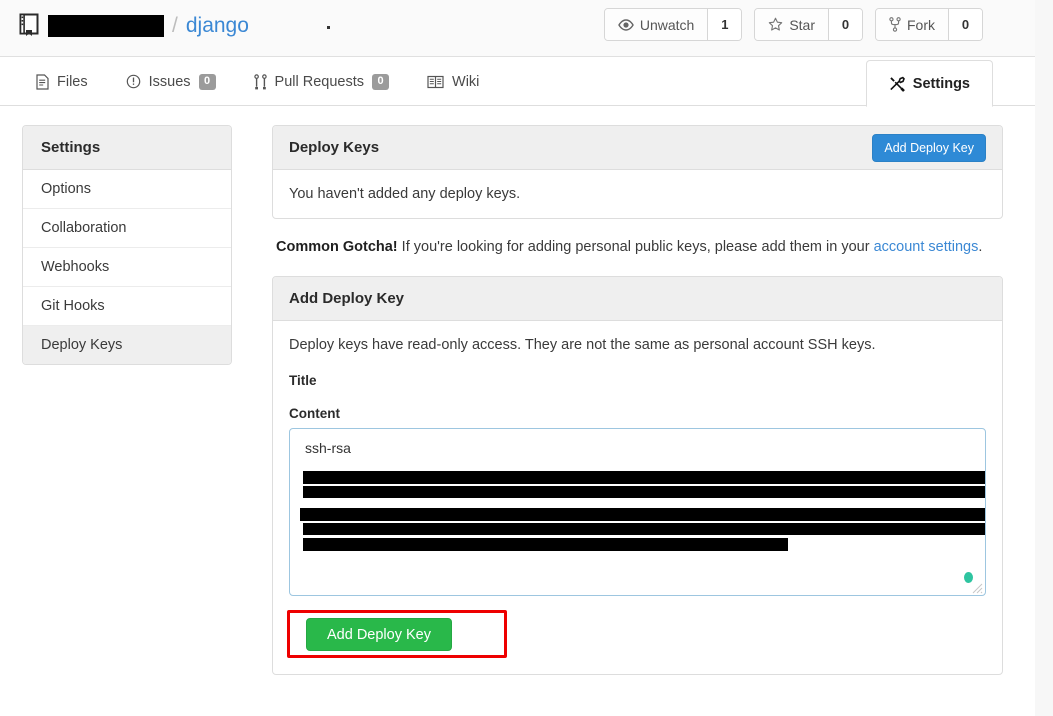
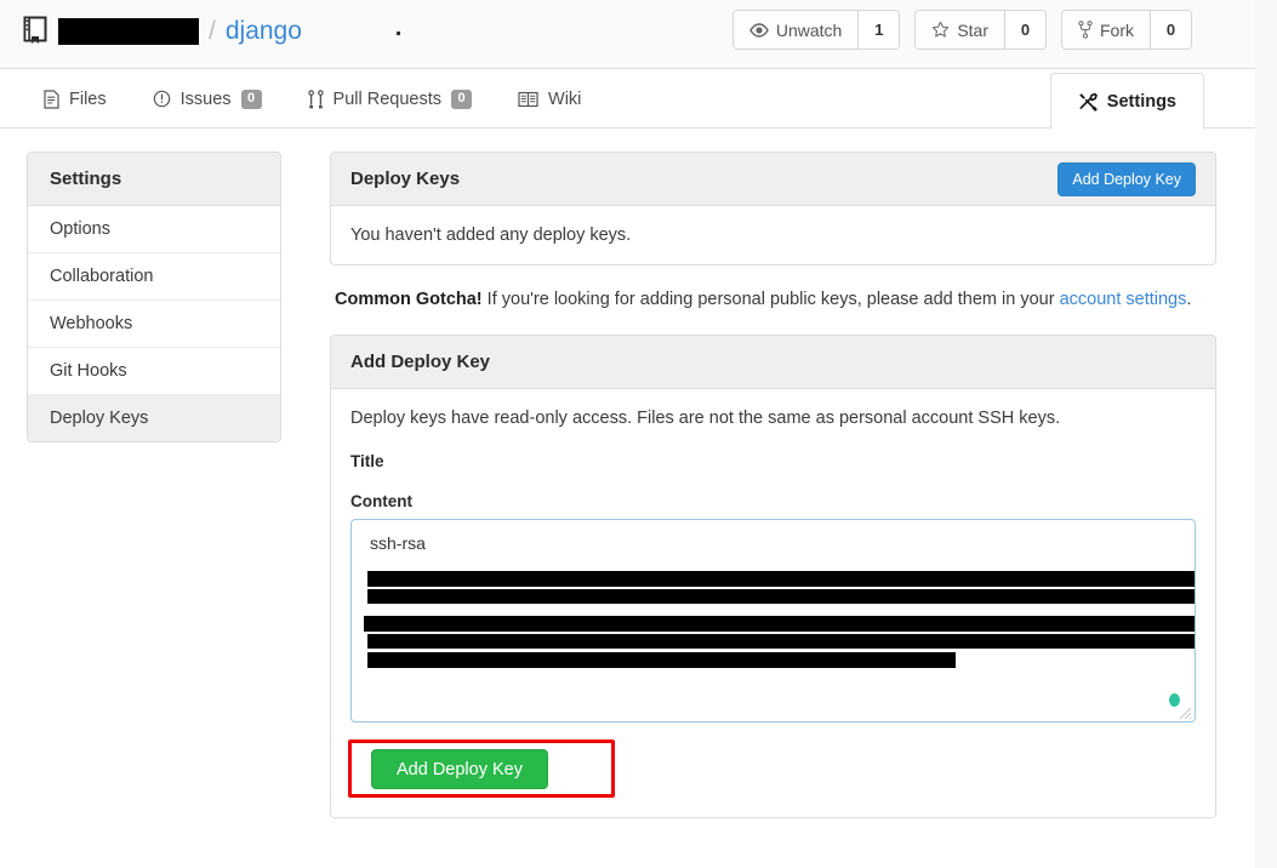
  /
  django
  Unwatch
  1
  Star
  0
  Fork
  0
  Files
  Issues
  0
  Pull Requests
  0
  Wiki
  Settings
  Settings
  Options
  Collaboration
  Webhooks
  Git Hooks
  Deploy Keys
  Deploy Keys
  Add Deploy Key
  You haven't added any deploy keys.
  Common Gotcha! If you're looking for adding personal public keys, please add them in your account settings.
  Add Deploy Key
- Deploy keys have read-only access. They are not the same as personal account SSH keys.
+ Deploy keys have read-only access. Files are not the same as personal account SSH keys.
  Title
  Content
  ssh-rsa
  Add Deploy Key
